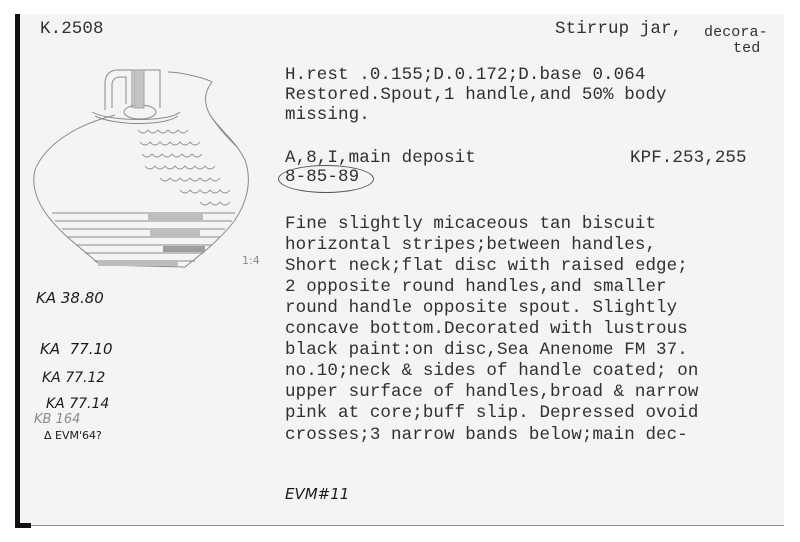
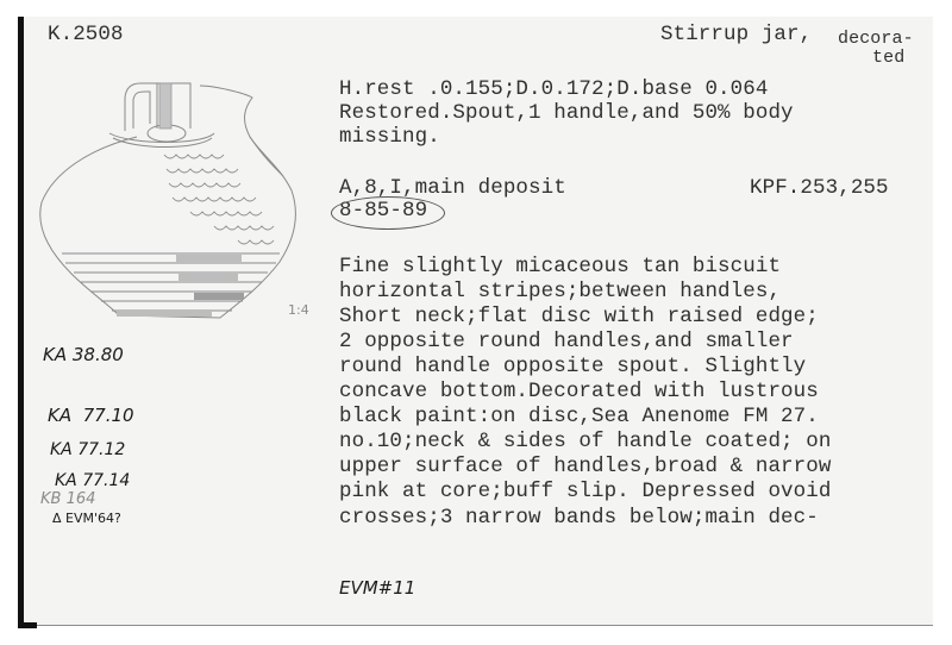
  K.2508
  Stirrup jar,
  decora-
  ted
  H.rest .0.155;D.0.172;D.base 0.064
  Restored.Spout,1 handle,and 50% body
  missing.
  A,8,I,main deposit
  KPF.253,255
  8-85-89
  Fine slightly micaceous tan biscuit
  horizontal stripes;between handles,
  Short neck;flat disc with raised edge;
  2 opposite round handles,and smaller
  round handle opposite spout. Slightly
  concave bottom.Decorated with lustrous
- black paint:on disc,Sea Anenome FM 37.
+ black paint:on disc,Sea Anenome FM 27.
  no.10;neck & sides of handle coated; on
  upper surface of handles,broad & narrow
  pink at core;buff slip. Depressed ovoid
  crosses;3 narrow bands below;main dec-
  1:4
  KA 38.80
  KA 77.10
  KA 77.12
  KA 77.14
  KB 164
  Δ EVM'64?
  EVM#11
